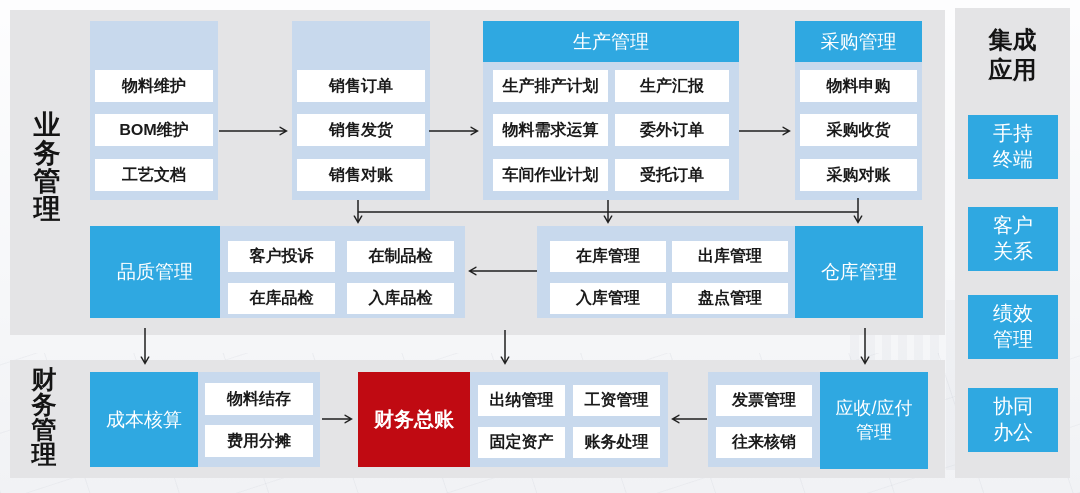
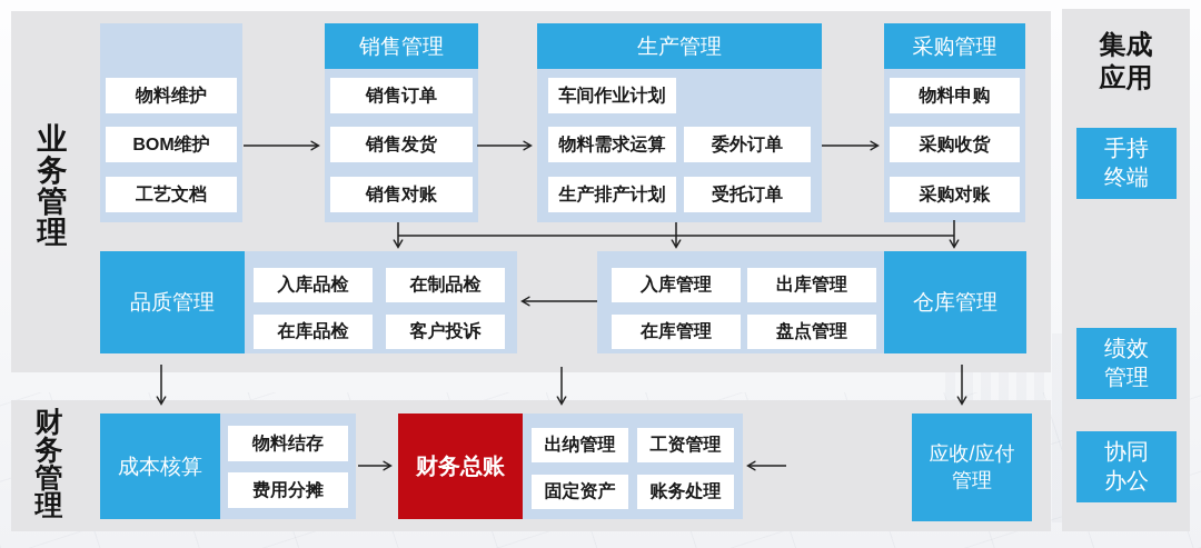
  业务管理
  财务管理
  物料维护
  BOM维护
  工艺文档
+ 销售管理
  销售订单
  销售发货
  销售对账
  生产管理
- 生产排产计划
+ 车间作业计划
  物料需求运算
- 车间作业计划
+ 生产排产计划
- 生产汇报
  委外订单
  受托订单
  采购管理
  物料申购
  采购收货
  采购对账
  品质管理
- 客户投诉
+ 入库品检
  在制品检
  在库品检
- 入库品检
+ 客户投诉
- 在库管理
+ 入库管理
  出库管理
- 入库管理
+ 在库管理
  盘点管理
  仓库管理
  成本核算
  物料结存
  费用分摊
  财务总账
  出纳管理
  工资管理
  固定资产
  账务处理
- 发票管理
- 往来核销
  应收/应付
  管理
  集成
  应用
  手持
  终端
- 客户
- 关系
  绩效
  管理
  协同
  办公
